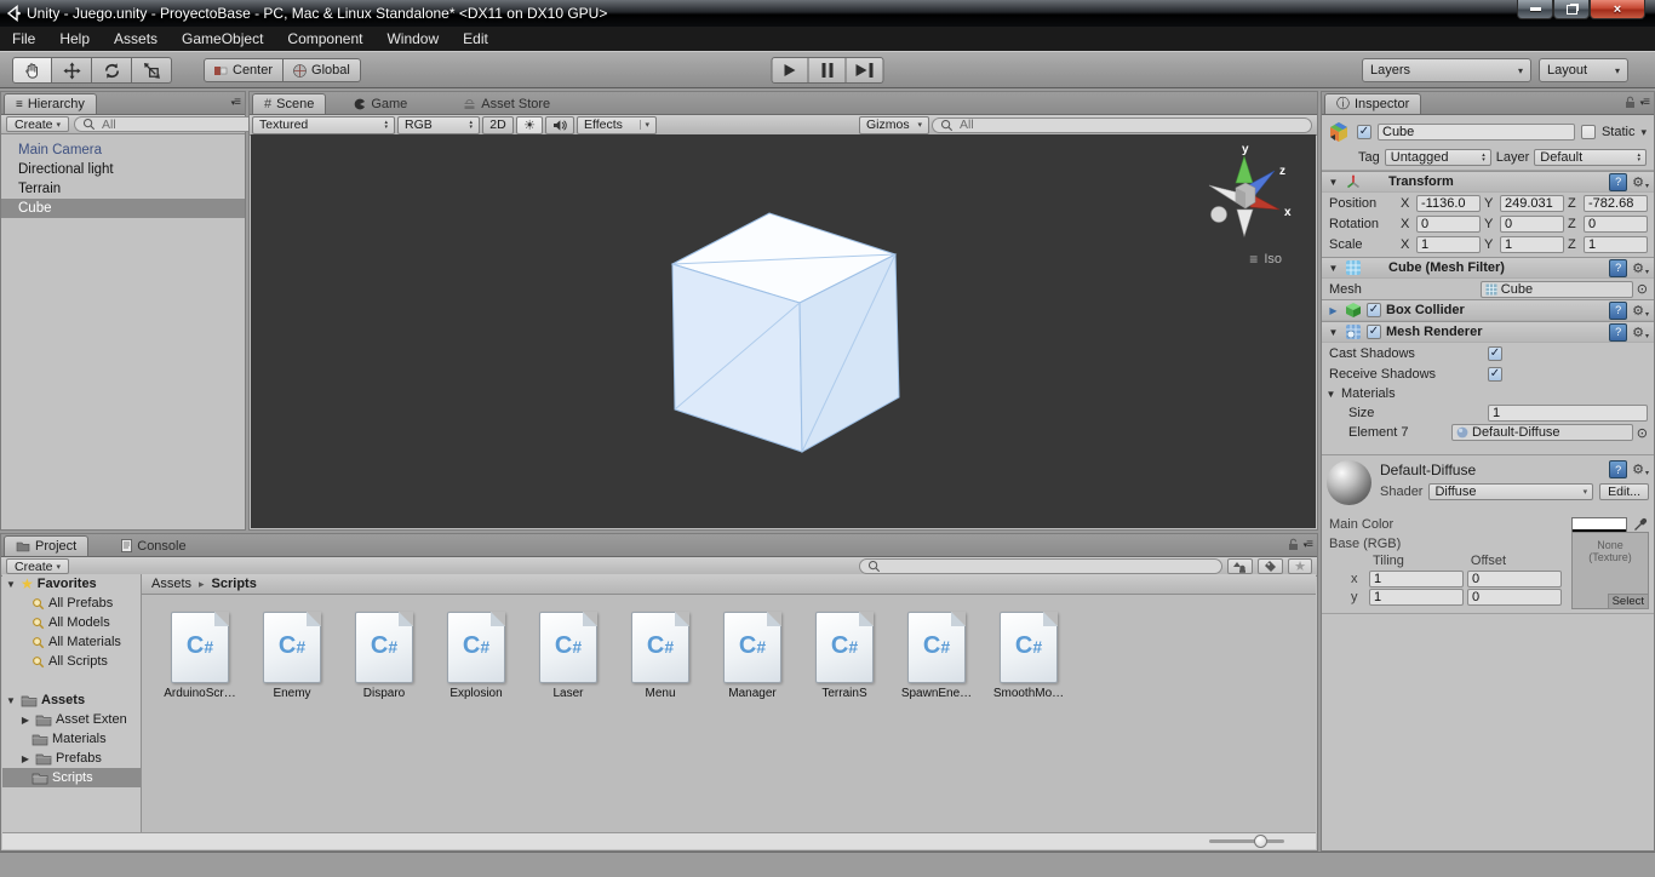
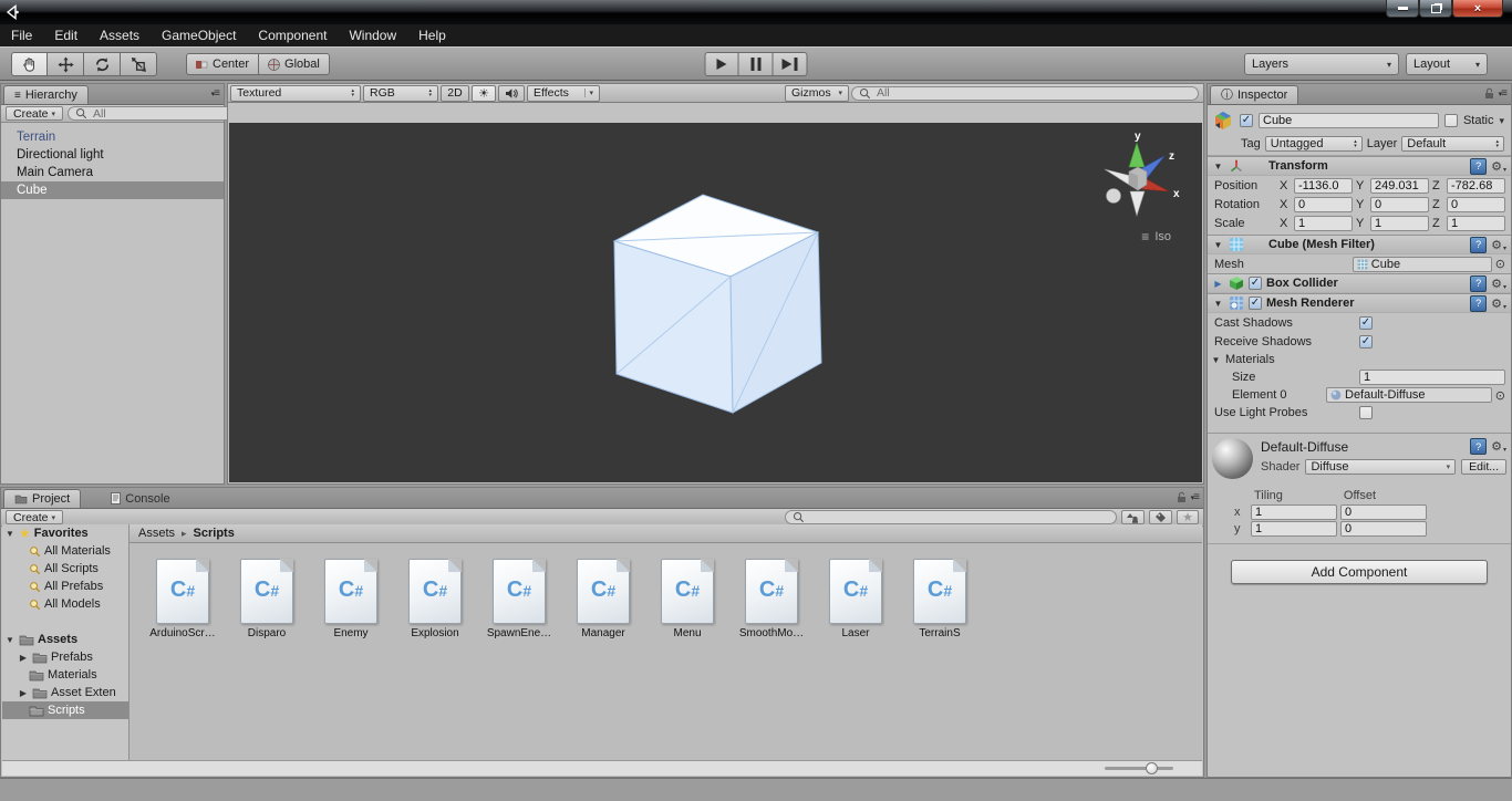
- Unity - Juego.unity - ProyectoBase - PC, Mac & Linux Standalone* <DX11 on DX10 GPU>
  ×
  File
- Help
+ Edit
  Assets
  GameObject
  Component
  Window
- Edit
+ Help
  Center
  Global
  Layers
  ▾
  Layout
  ▾
  ≡
  Hierarchy
  Create
  All
- Main Camera
+ Terrain
  Directional light
- Terrain
+ Main Camera
  Cube
- #
- Scene
- Game
- Asset Store
  Textured
  RGB
  2D
  ☀
  Effects
  Gizmos
  All
  y
  z
  x
  ≡
  Iso
  Project
  Console
  Create
  ★
  ▼
  ★
  Favorites
- All Prefabs
+ All Materials
- All Models
+ All Scripts
- All Materials
+ All Prefabs
- All Scripts
+ All Models
  ▼
  Assets
  ▶
- Asset Exten
+ Prefabs
  Materials
  ▶
- Prefabs
+ Asset Exten
  Scripts
  Assets
  ▸
  Scripts
  C#
  ArduinoScr…
  C#
- Enemy
+ Disparo
  C#
- Disparo
+ Enemy
  C#
  Explosion
  C#
- Laser
+ SpawnEne…
  C#
- Menu
+ Manager
  C#
- Manager
+ Menu
  C#
- TerrainS
+ SmoothMo…
  C#
- SpawnEne…
+ Laser
  C#
- SmoothMo…
+ TerrainS
  ⓘ
  Inspector
  ✓
  Cube
  Static
  ▾
  Tag
  Untagged
  Layer
  Default
  ▼
  Transform
  ?
  ⚙
  Position
  X
  -1136.0
  Y
  249.031
  Z
  -782.68
  Rotation
  X
  0
  Y
  0
  Z
  0
  Scale
  X
  1
  Y
  1
  Z
  1
  ▼
  Cube (Mesh Filter)
  ?
  ⚙
  Mesh
  Cube
  ⊙
  ▶
  ✓
  Box Collider
  ?
  ⚙
  ▼
  ✓
  Mesh Renderer
  ?
  ⚙
  Cast Shadows
  ✓
  Receive Shadows
  ✓
  ▼
  Materials
  Size
  1
- Element 7
+ Element 0
  Default-Diffuse
  ⊙
+ Use Light Probes
  Default-Diffuse
  ?
  ⚙
  Shader
  Diffuse
  Edit...
- None
- (Texture)
- Select
- Main Color
- Base (RGB)
  Tiling
  Offset
  x
  1
  0
  y
  1
  0
+ Add Component
